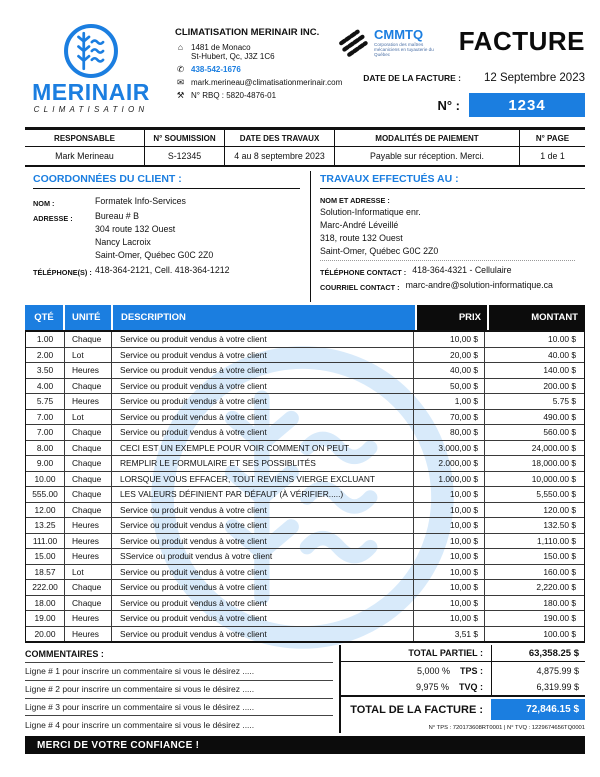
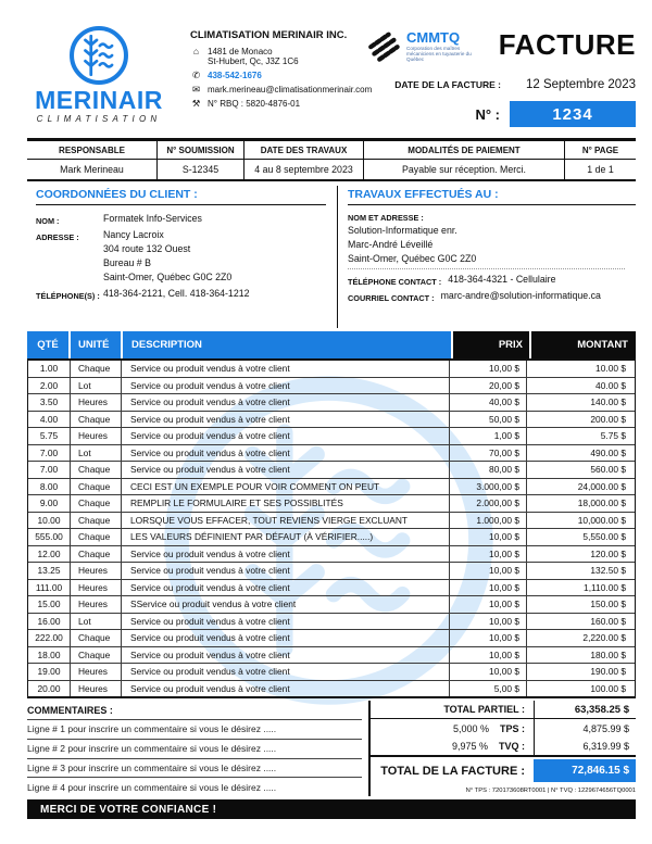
  MERINAIR
  CLIMATISATION
  CLIMATISATION MERINAIR INC.
  ⌂
  1481 de Monaco
  St-Hubert, Qc, J3Z 1C6
  ✆
  438-542-1676
  ✉
  mark.merineau@climatisationmerinair.com
  ⚒
  N° RBQ : 5820-4876-01
  CMMTQ
  FACTURE
  DATE DE LA FACTURE :
  12 Septembre 2023
  N° :
  1234
  RESPONSABLE
  N° SOUMISSION
  DATE DES TRAVAUX
  MODALITÉS DE PAIEMENT
  N° PAGE
  Mark Merineau
  S-12345
  4 au 8 septembre 2023
  Payable sur réception. Merci.
  1 de 1
  COORDONNÉES DU CLIENT :
  NOM :
  Formatek Info-Services
  ADRESSE :
- Bureau # B
+ Nancy Lacroix
  304 route 132 Ouest
- Nancy Lacroix
+ Bureau # B
  Saint-Omer, Québec G0C 2Z0
  TÉLÉPHONE(S) :
  418-364-2121, Cell. 418-364-1212
  TRAVAUX EFFECTUÉS AU :
  NOM ET ADRESSE :
  Solution-Informatique enr.
  Marc-André Léveillé
- 318, route 132 Ouest
  Saint-Omer, Québec G0C 2Z0
  TÉLÉPHONE CONTACT :
  418-364-4321 - Cellulaire
  COURRIEL CONTACT :
  marc-andre@solution-informatique.ca
  QTÉ
  UNITÉ
  DESCRIPTION
  PRIX
  MONTANT
  1.00
  Chaque
  Service ou produit vendus à votre client
  10,00 $
  10.00 $
  2.00
  Lot
  Service ou produit vendus à votre client
  20,00 $
  40.00 $
  3.50
  Heures
  Service ou produit vendus à votre client
  40,00 $
  140.00 $
  4.00
  Chaque
  Service ou produit vendus à votre client
  50,00 $
  200.00 $
  5.75
  Heures
  Service ou produit vendus à votre client
  1,00 $
  5.75 $
  7.00
  Lot
  Service ou produit vendus à votre client
  70,00 $
  490.00 $
  7.00
  Chaque
  Service ou produit vendus à votre client
  80,00 $
  560.00 $
  8.00
  Chaque
  CECI EST UN EXEMPLE POUR VOIR COMMENT ON PEUT
  3.000,00 $
  24,000.00 $
  9.00
  Chaque
  REMPLIR LE FORMULAIRE ET SES POSSIBLITÉS
  2.000,00 $
  18,000.00 $
  10.00
  Chaque
  LORSQUE VOUS EFFACER, TOUT REVIENS VIERGE EXCLUANT
  1.000,00 $
  10,000.00 $
  555.00
  Chaque
  LES VALEURS DÉFINIENT PAR DÉFAUT (À VÉRIFIER.....)
  10,00 $
  5,550.00 $
  12.00
  Chaque
  Service ou produit vendus à votre client
  10,00 $
  120.00 $
  13.25
  Heures
  Service ou produit vendus à votre client
  10,00 $
  132.50 $
  111.00
  Heures
  Service ou produit vendus à votre client
  10,00 $
  1,110.00 $
  15.00
  Heures
  SService ou produit vendus à votre client
  10,00 $
  150.00 $
- 18.57
+ 16.00
  Lot
  Service ou produit vendus à votre client
  10,00 $
  160.00 $
  222.00
  Chaque
  Service ou produit vendus à votre client
  10,00 $
  2,220.00 $
  18.00
  Chaque
  Service ou produit vendus à votre client
  10,00 $
  180.00 $
  19.00
  Heures
  Service ou produit vendus à votre client
  10,00 $
  190.00 $
  20.00
  Heures
  Service ou produit vendus à votre client
- 3,51 $
+ 5,00 $
  100.00 $
  COMMENTAIRES :
  Ligne # 1 pour inscrire un commentaire si vous le désirez .....
  Ligne # 2 pour inscrire un commentaire si vous le désirez .....
  Ligne # 3 pour inscrire un commentaire si vous le désirez .....
  Ligne # 4 pour inscrire un commentaire si vous le désirez .....
  TOTAL PARTIEL :
  63,358.25 $
  5,000 %
  TPS :
  4,875.99 $
  9,975 %
  TVQ :
  6,319.99 $
  TOTAL DE LA FACTURE :
  72,846.15 $
  MERCI DE VOTRE CONFIANCE !
